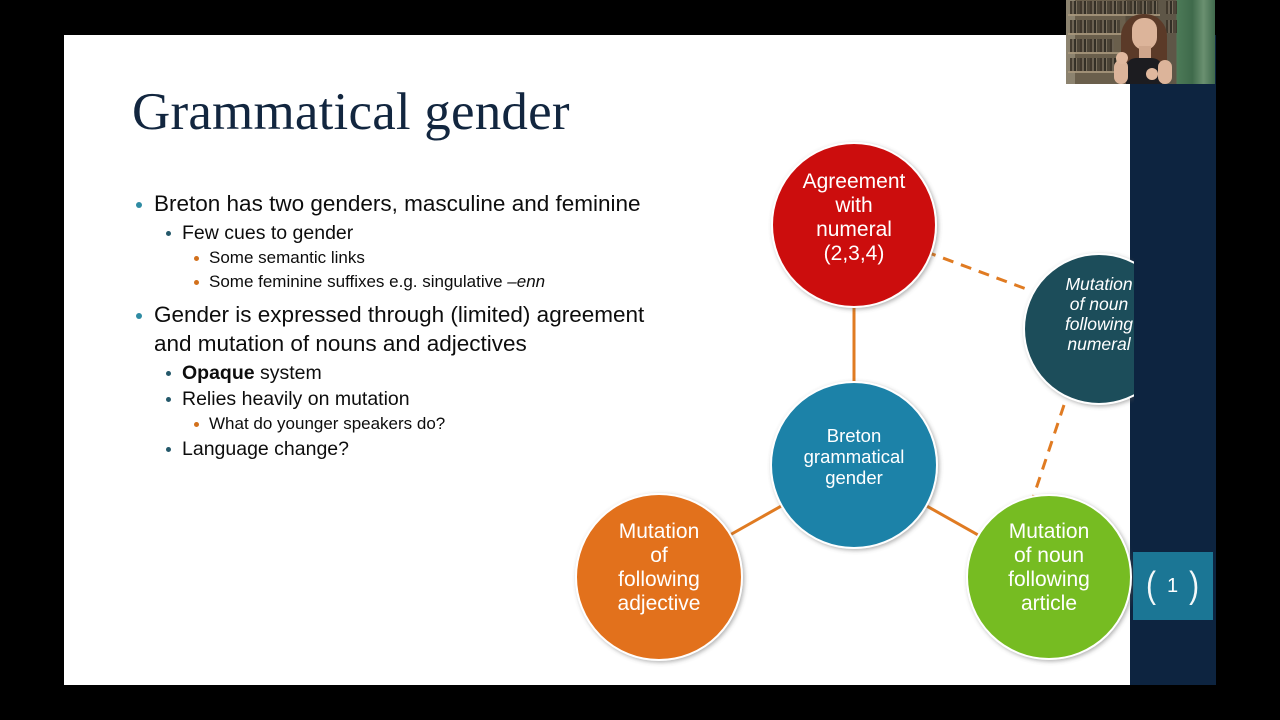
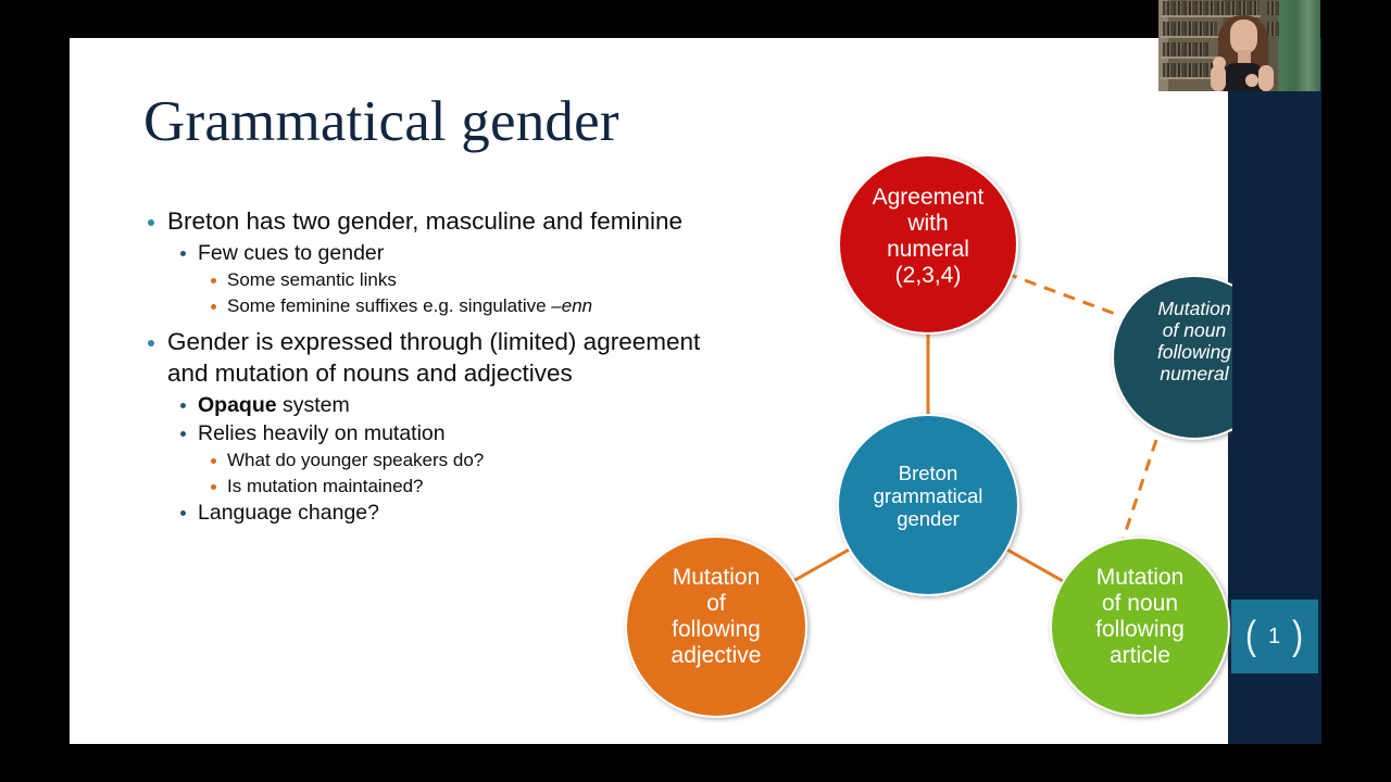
  (
  1
  )
  Grammatical gender
- Breton has two genders, masculine and feminine
+ Breton has two gender, masculine and feminine
  Few cues to gender
  Some semantic links
  Some feminine suffixes e.g. singulative –enn
  Gender is expressed through (limited) agreement and mutation of nouns and adjectives
  Opaque system
  Relies heavily on mutation
  What do younger speakers do?
+ Is mutation maintained?
  Language change?
  Agreement
  with
  numeral
  (2,3,4)
  Mutation
  of noun
  following
  numeral
  Breton
  grammatical
  gender
  Mutation
  of
  following
  adjective
  Mutation
  of noun
  following
  article
